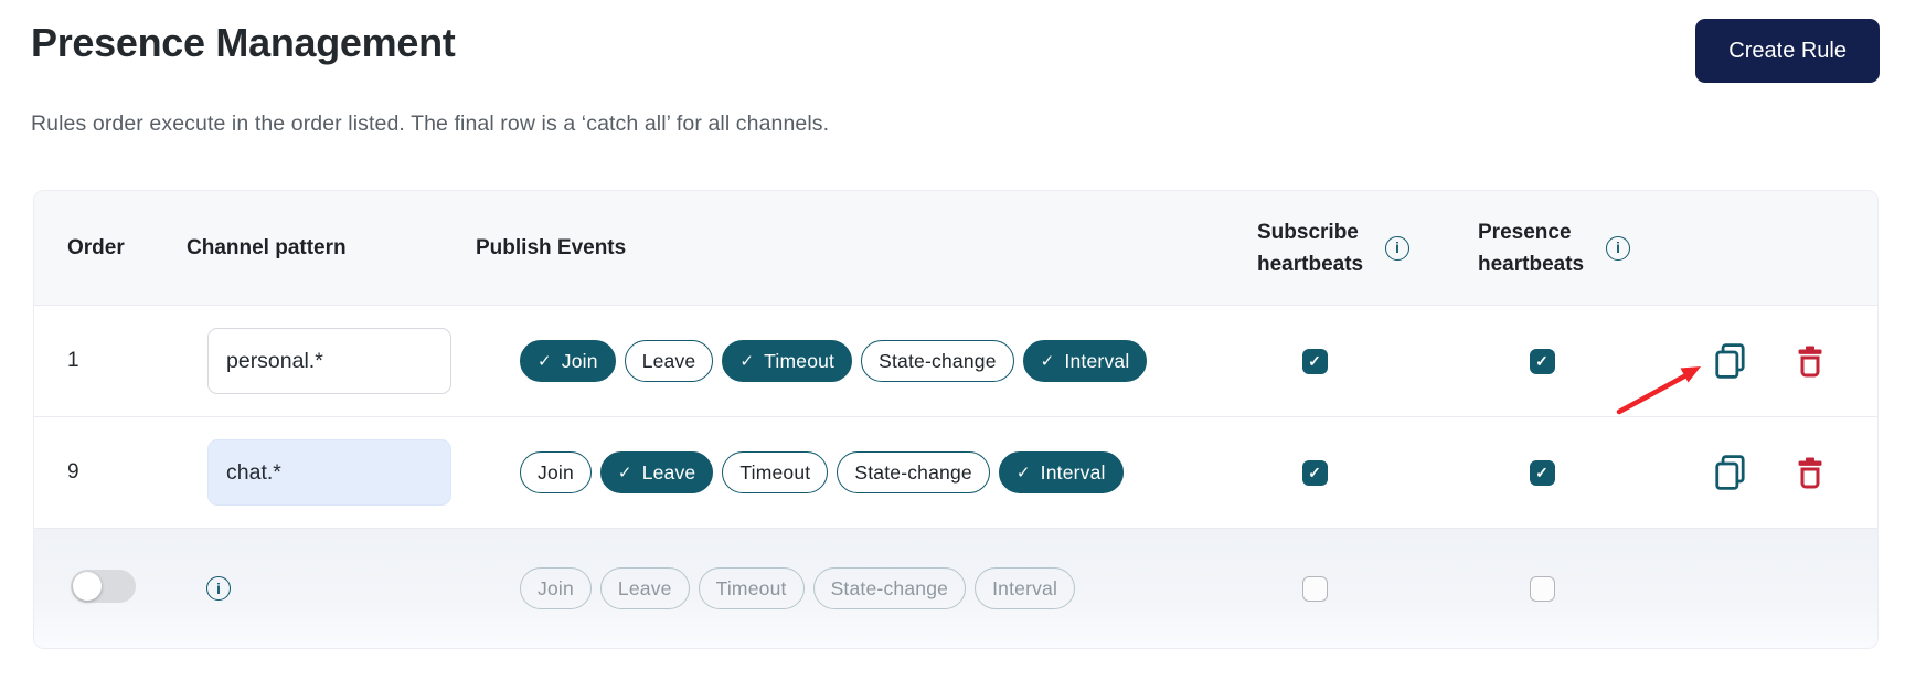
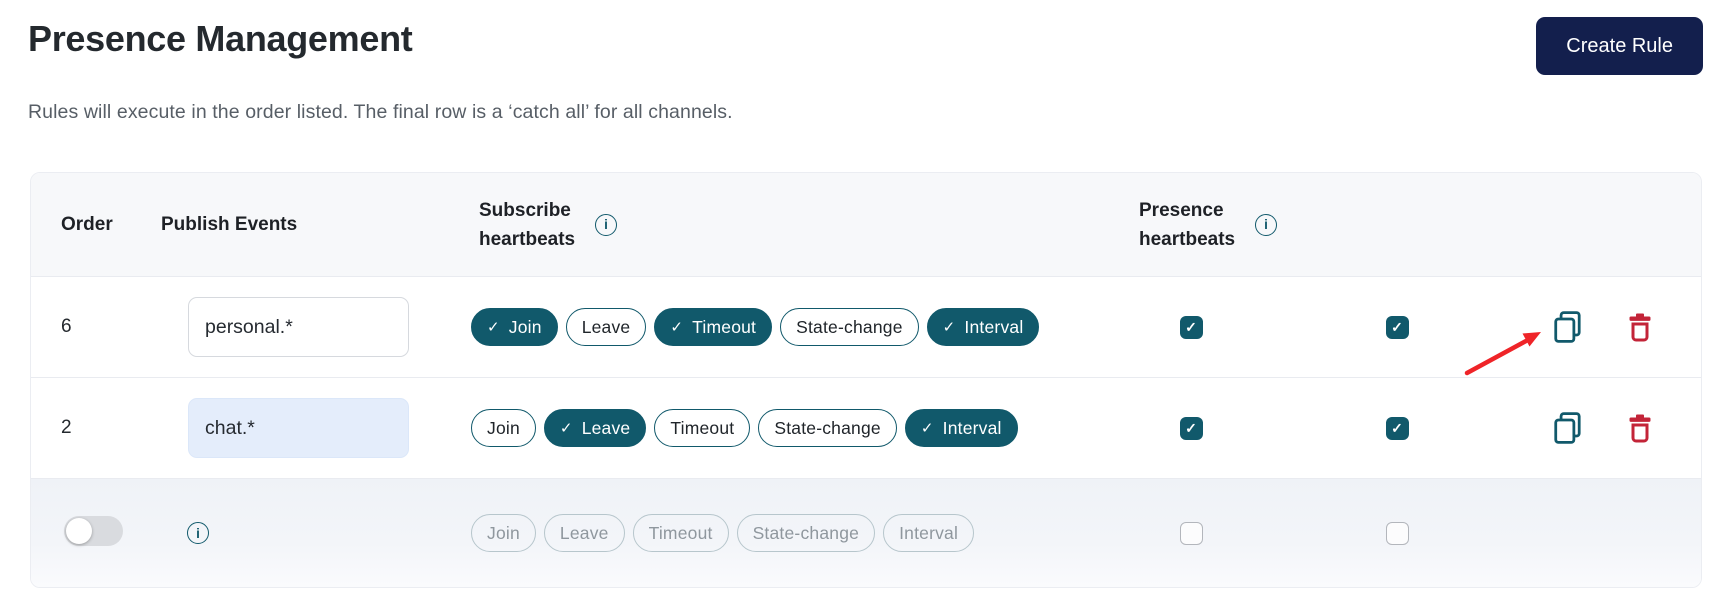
  Presence Management
  Create Rule
- Rules order execute in the order listed. The final row is a ‘catch all’ for all channels.
+ Rules will execute in the order listed. The final row is a ‘catch all’ for all channels.
  Order
- Channel pattern
  Publish Events
  Subscribe heartbeats
  i
  Presence heartbeats
  i
- 1
+ 6
  personal.*
  ✓
  Join
  Leave
  ✓
  Timeout
  State-change
  ✓
  Interval
  ✓
  ✓
- 9
+ 2
  chat.*
  Join
  ✓
  Leave
  Timeout
  State-change
  ✓
  Interval
  ✓
  ✓
  i
  Join
  Leave
  Timeout
  State-change
  Interval
